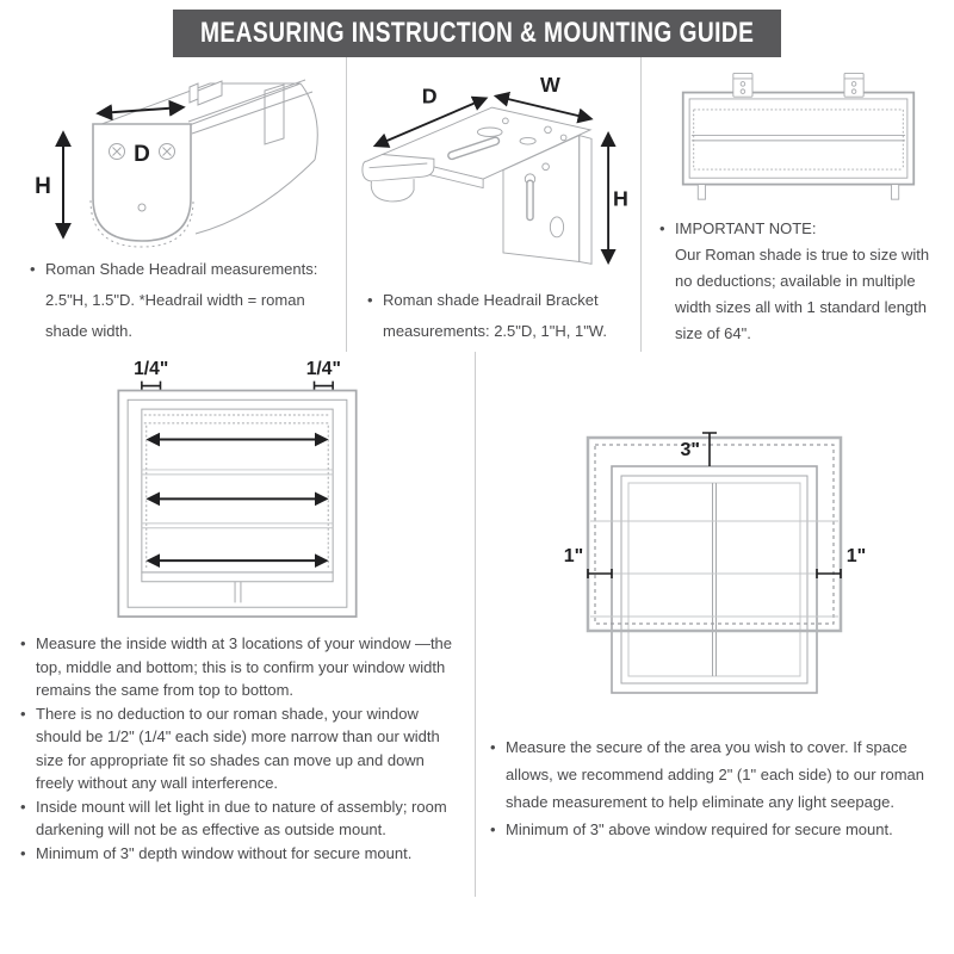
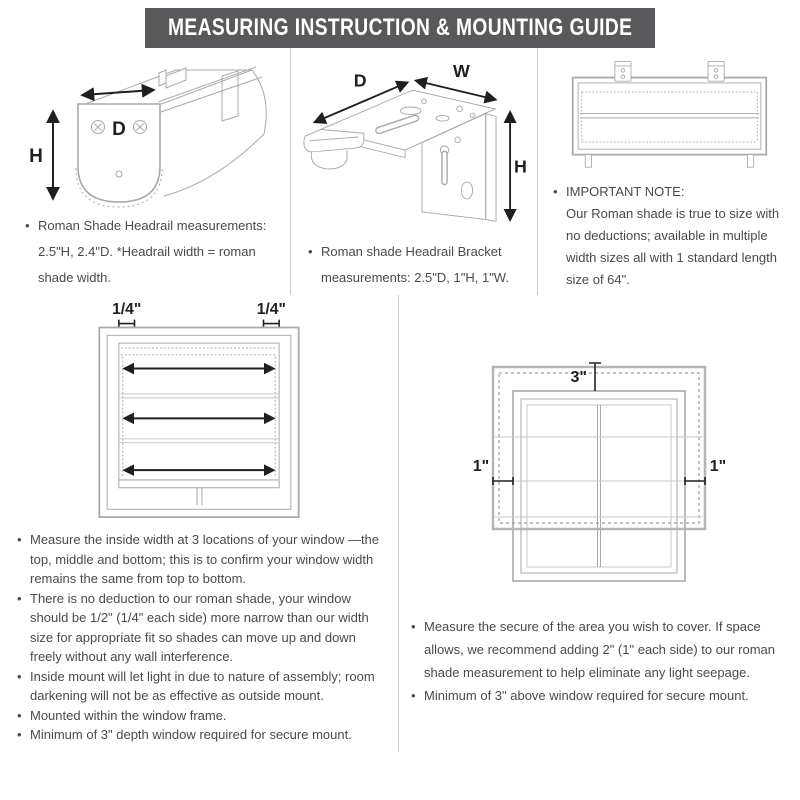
  MEASURING INSTRUCTION & MOUNTING GUIDE
  D
  H
- Roman Shade Headrail measurements: 2.5"H, 1.5"D. *Headrail width = roman shade width.
+ Roman Shade Headrail measurements: 2.5"H, 2.4"D. *Headrail width = roman shade width.
  D
  W
  H
  Roman shade Headrail Bracket measurements: 2.5"D, 1"H, 1"W.
  IMPORTANT NOTE:
  Our Roman shade is true to size with no deductions; available in multiple width sizes all with 1 standard length size of 64".
  1/4"
  1/4"
  Measure the inside width at 3 locations of your window —the top, middle and bottom; this is to confirm your window width remains the same from top to bottom.
  There is no deduction to our roman shade, your window should be 1/2" (1/4" each side) more narrow than our width size for appropriate fit so shades can move up and down freely without any wall interference.
  Inside mount will let light in due to nature of assembly; room darkening will not be as effective as outside mount.
+ Mounted within the window frame.
- Minimum of 3" depth window without for secure mount.
+ Minimum of 3" depth window required for secure mount.
  3"
  1"
  1"
  Measure the secure of the area you wish to cover. If space allows, we recommend adding 2" (1" each side) to our roman shade measurement to help eliminate any light seepage.
  Minimum of 3" above window required for secure mount.
